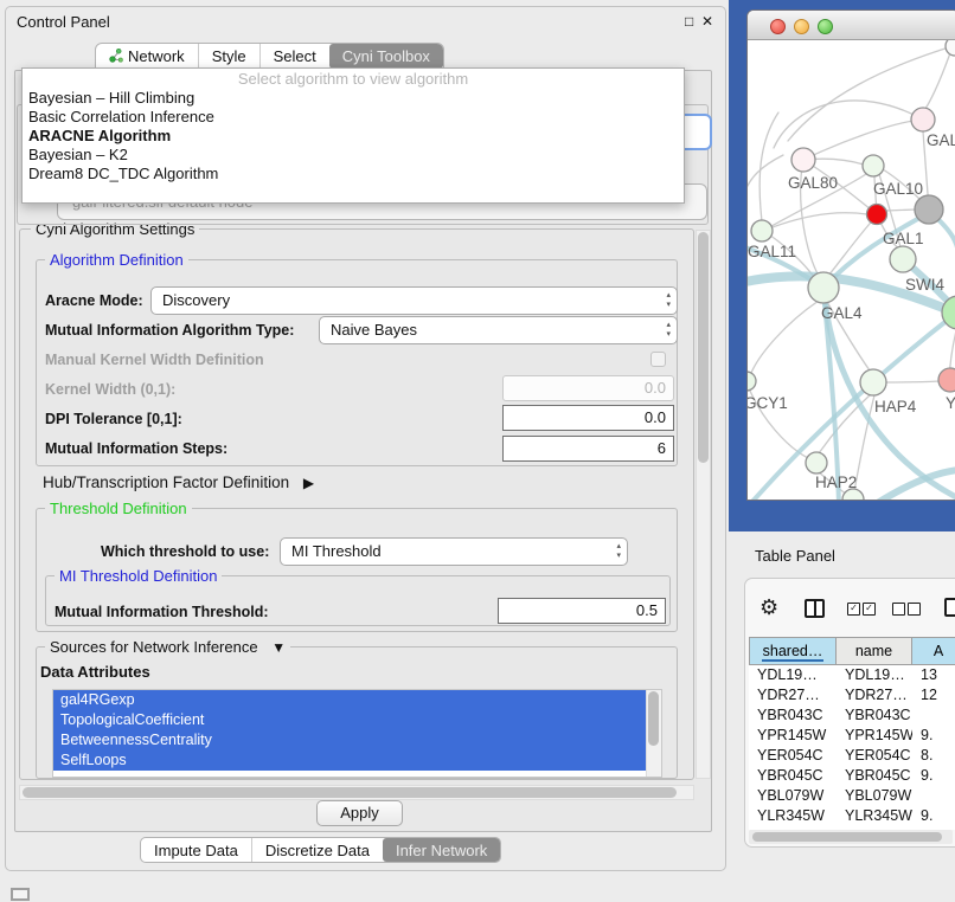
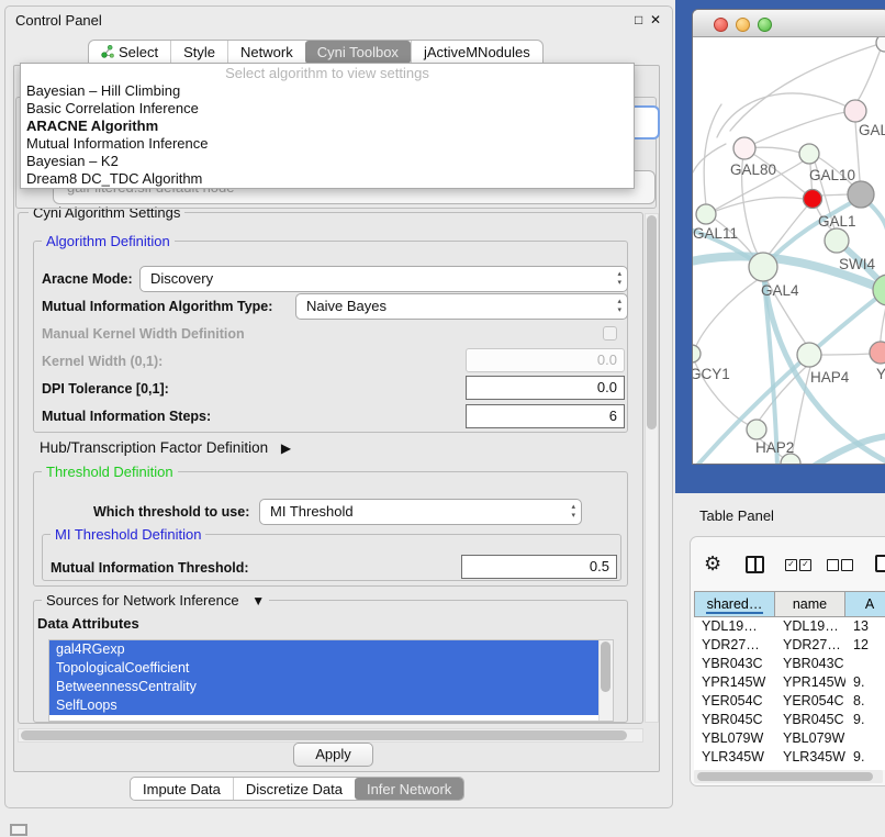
  GAL
  GAL80
  GAL10
  GAL1
  SWI4
  GAL11
  GAL4
  GCY1
  HAP4
  Y
  HAP2
  Control Panel
  □
  ✕
- Network
+ Select
  Style
- Select
+ Network
  Cyni Toolbox
+ jActiveMNodules
- Select algorithm to view algorithm
+ Select algorithm to view settings
  Bayesian – Hill Climbing
  Basic Correlation Inference
  ARACNE Algorithm
+ Mutual Information Inference
  Bayesian – K2
  Dream8 DC_TDC Algorithm
  Cyni Algorithm Settings
  Algorithm Definition
  Aracne Mode:
  Discovery
  Mutual Information Algorithm Type:
  Naive Bayes
  Manual Kernel Width Definition
  Kernel Width (0,1):
  0.0
  DPI Tolerance [0,1]:
  0.0
  Mutual Information Steps:
  6
  Hub/Transcription Factor Definition ▶
  Threshold Definition
  Which threshold to use:
  MI Threshold
  MI Threshold Definition
  Mutual Information Threshold:
  0.5
  Sources for Network Inference ▼
  Data Attributes
  gal4RGexp
  TopologicalCoefficient
  BetweennessCentrality
  SelfLoops
  Apply
  Impute Data
  Discretize Data
  Infer Network
  Table Panel
  ⚙
  ✓
  ✓
  shared…
  name
  A
  YDL19…
  YDL19…
  13
  YDR27…
  YDR27…
  12
  YBR043C
  YBR043C
  YPR145W
  YPR145W
  9.
  YER054C
  YER054C
  8.
  YBR045C
  YBR045C
  9.
  YBL079W
  YBL079W
  YLR345W
  YLR345W
  9.
